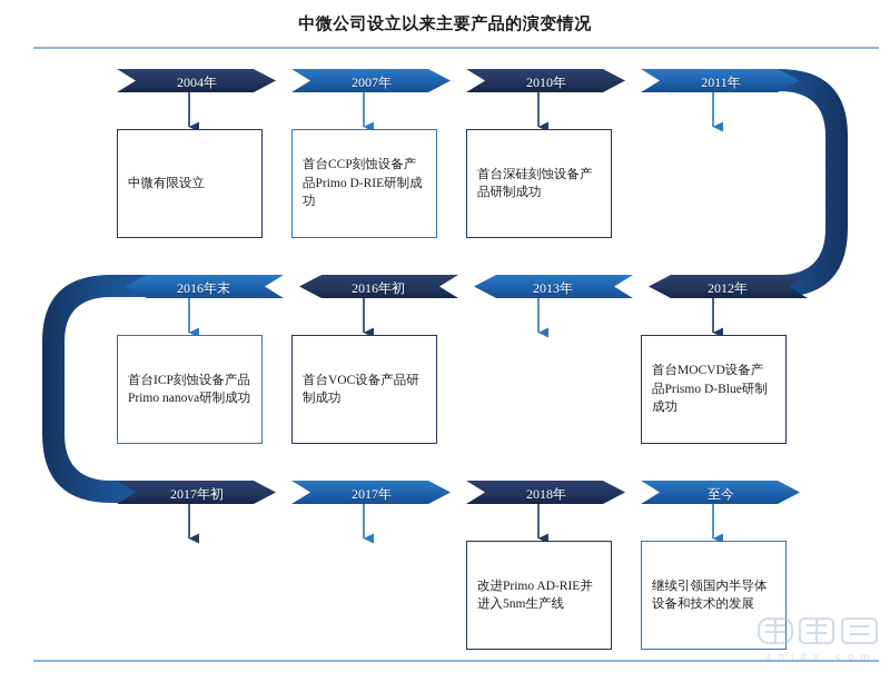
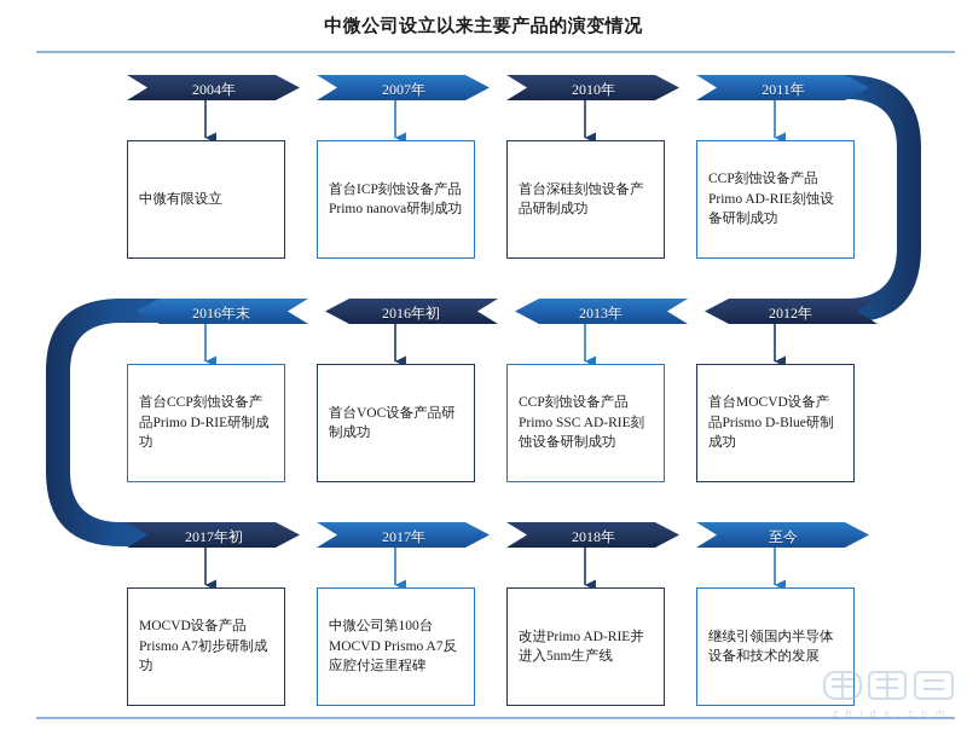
  中微公司设立以来主要产品的演变情况
  2004年
  2007年
  2010年
  2011年
  2016年末
  2016年初
  2013年
  2012年
  2017年初
  2017年
  2018年
  至今
  中微有限设立
- 首台CCP刻蚀设备产品Primo D-RIE研制成功
+ 首台ICP刻蚀设备产品Primo nanova研制成功
  首台深硅刻蚀设备产品研制成功
+ CCP刻蚀设备产品Primo AD-RIE刻蚀设备研制成功
- 首台ICP刻蚀设备产品Primo nanova研制成功
+ 首台CCP刻蚀设备产品Primo D-RIE研制成功
  首台VOC设备产品研制成功
+ CCP刻蚀设备产品Primo SSC AD-RIE刻蚀设备研制成功
  首台MOCVD设备产品Prismo D-Blue研制成功
+ MOCVD设备产品Prismo A7初步研制成功
+ 中微公司第100台MOCVD Prismo A7反应腔付运里程碑
  改进Primo AD-RIE并进入5nm生产线
  继续引领国内半导体设备和技术的发展
  z h i d x . c o m
